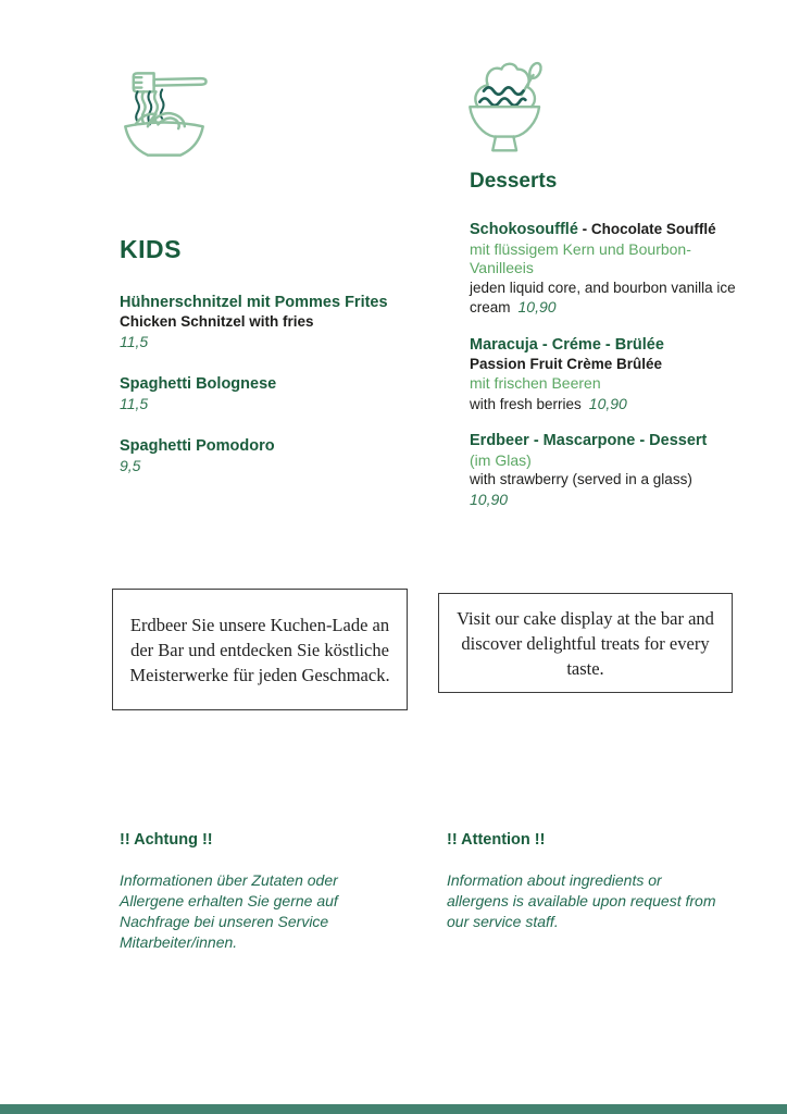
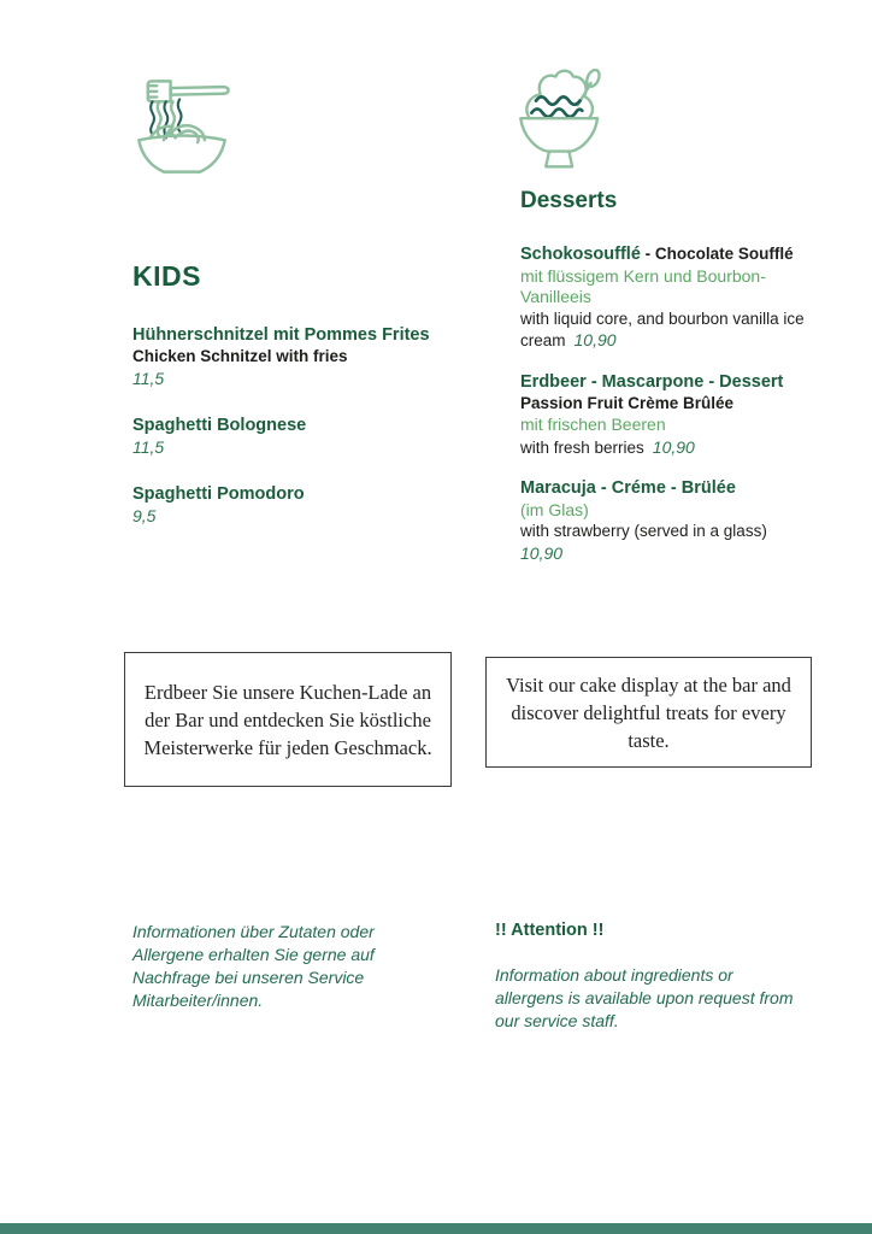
  KIDS
  Desserts
  Hühnerschnitzel mit Pommes Frites
  Chicken Schnitzel with fries
  11,5
  Spaghetti Bolognese
  11,5
  Spaghetti Pomodoro
  9,5
  Schokosoufflé - Chocolate Soufflé
  mit flüssigem Kern und Bourbon-Vanilleeis
- jeden liquid core, and bourbon vanilla ice cream 10,90
+ with liquid core, and bourbon vanilla ice cream 10,90
- Maracuja - Créme - Brülée
+ Erdbeer - Mascarpone - Dessert
  Passion Fruit Crème Brûlée
  mit frischen Beeren
  with fresh berries 10,90
- Erdbeer - Mascarpone - Dessert
+ Maracuja - Créme - Brülée
  (im Glas)
  with strawberry (served in a glass)
  10,90
  Erdbeer Sie unsere Kuchen-Lade an der Bar und entdecken Sie köstliche Meisterwerke für jeden Geschmack.
  Visit our cake display at the bar and discover delightful treats for every taste.
- !! Achtung !!
  Informationen über Zutaten oder Allergene erhalten Sie gerne auf Nachfrage bei unseren Service Mitarbeiter/innen.
  !! Attention !!
  Information about ingredients or allergens is available upon request from our service staff.
